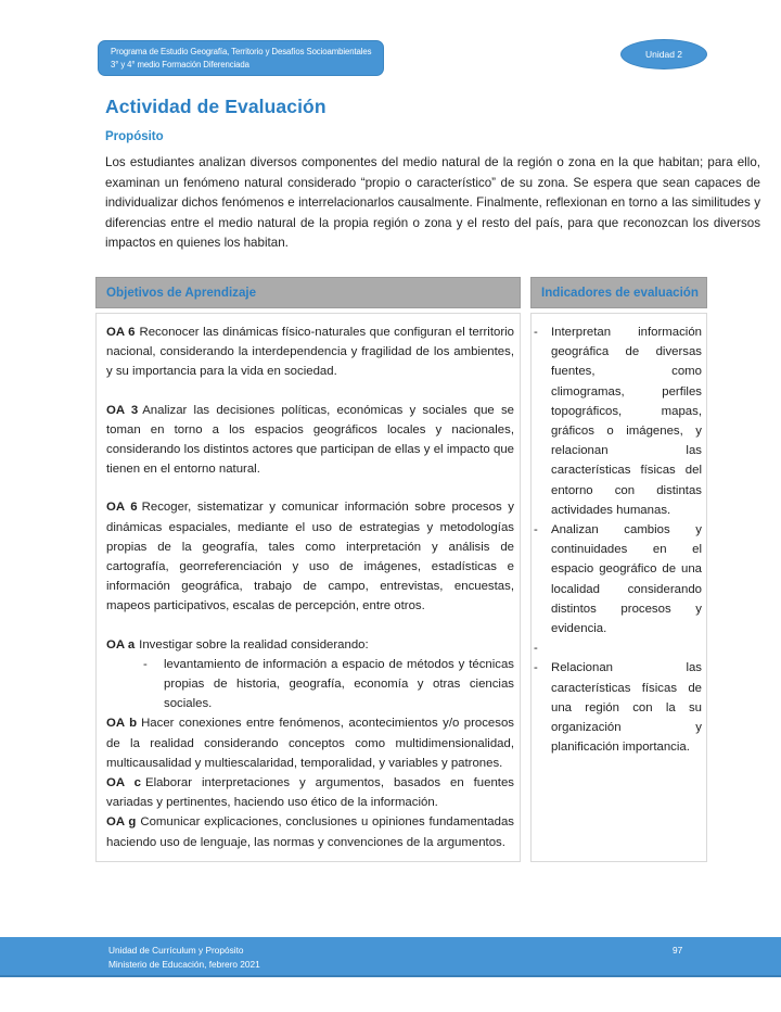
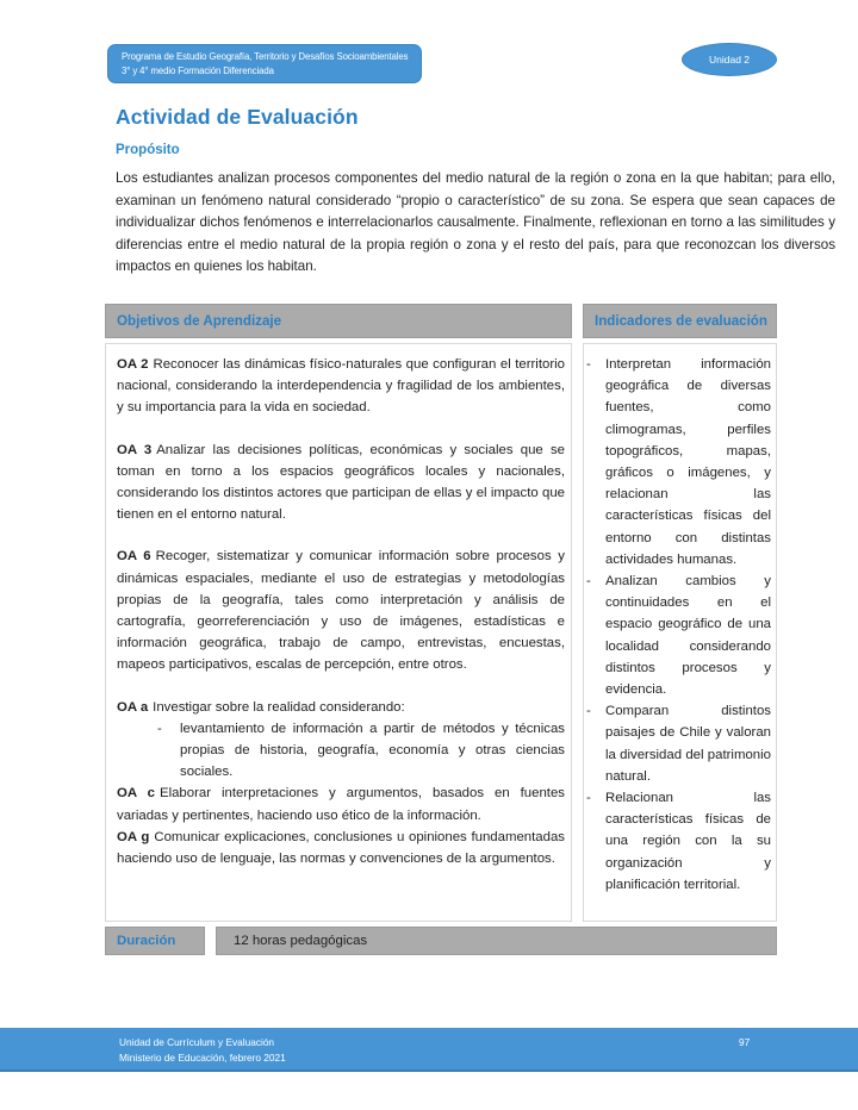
  Programa de Estudio Geografía, Territorio y Desafíos Socioambientales
  3° y 4° medio Formación Diferenciada
  Unidad 2
  Actividad de Evaluación
  Propósito
- Los estudiantes analizan diversos componentes del medio natural de la región o zona en la que habitan; para ello, examinan un fenómeno natural considerado “propio o característico” de su zona. Se espera que sean capaces de individualizar dichos fenómenos e interrelacionarlos causalmente. Finalmente, reflexionan en torno a las similitudes y diferencias entre el medio natural de la propia región o zona y el resto del país, para que reconozcan los diversos impactos en quienes los habitan.
+ Los estudiantes analizan procesos componentes del medio natural de la región o zona en la que habitan; para ello, examinan un fenómeno natural considerado “propio o característico” de su zona. Se espera que sean capaces de individualizar dichos fenómenos e interrelacionarlos causalmente. Finalmente, reflexionan en torno a las similitudes y diferencias entre el medio natural de la propia región o zona y el resto del país, para que reconozcan los diversos impactos en quienes los habitan.
  Objetivos de Aprendizaje
  Indicadores de evaluación
- OA 6 Reconocer las dinámicas físico-naturales que configuran el territorio nacional, considerando la interdependencia y fragilidad de los ambientes, y su importancia para la vida en sociedad.
+ OA 2 Reconocer las dinámicas físico-naturales que configuran el territorio nacional, considerando la interdependencia y fragilidad de los ambientes, y su importancia para la vida en sociedad.
  OA 3 Analizar las decisiones políticas, económicas y sociales que se toman en torno a los espacios geográficos locales y nacionales, considerando los distintos actores que participan de ellas y el impacto que tienen en el entorno natural.
  OA 6 Recoger, sistematizar y comunicar información sobre procesos y dinámicas espaciales, mediante el uso de estrategias y metodologías propias de la geografía, tales como interpretación y análisis de cartografía, georreferenciación y uso de imágenes, estadísticas e información geográfica, trabajo de campo, entrevistas, encuestas, mapeos participativos, escalas de percepción, entre otros.
  OA a Investigar sobre la realidad considerando:
  -
- levantamiento de información a espacio de métodos y técnicas propias de historia, geografía, economía y otras ciencias sociales.
+ levantamiento de información a partir de métodos y técnicas propias de historia, geografía, economía y otras ciencias sociales.
- OA b Hacer conexiones entre fenómenos, acontecimientos y/o procesos de la realidad considerando conceptos como multidimensionalidad, multicausalidad y multiescalaridad, temporalidad, y variables y patrones.
  OA c Elaborar interpretaciones y argumentos, basados en fuentes variadas y pertinentes, haciendo uso ético de la información.
  OA g Comunicar explicaciones, conclusiones u opiniones fundamentadas haciendo uso de lenguaje, las normas y convenciones de la argumentos.
  -
  Interpretan información geográfica de diversas fuentes, como climogramas, perfiles topográficos, mapas, gráficos o imágenes, y relacionan las características físicas del entorno con distintas actividades humanas.
  -
  Analizan cambios y continuidades en el espacio geográfico de una localidad considerando distintos procesos y evidencia.
  -
+ Comparan distintos paisajes de Chile y valoran la diversidad del patrimonio natural.
  -
- Relacionan las características físicas de una región con la su organización y planificación importancia.
+ Relacionan las características físicas de una región con la su organización y planificación territorial.
+ Duración
+ 12 horas pedagógicas
- Unidad de Currículum y Propósito
+ Unidad de Currículum y Evaluación
  Ministerio de Educación, febrero 2021
  97
